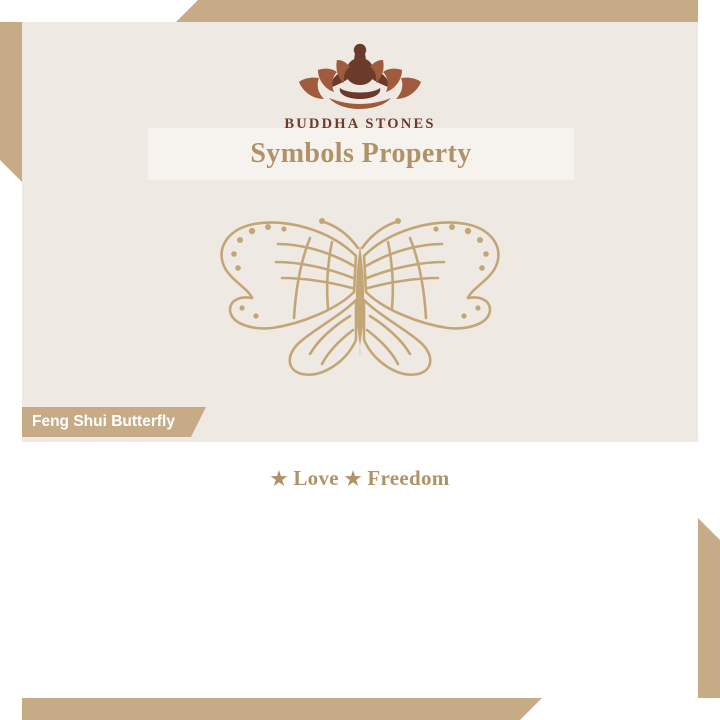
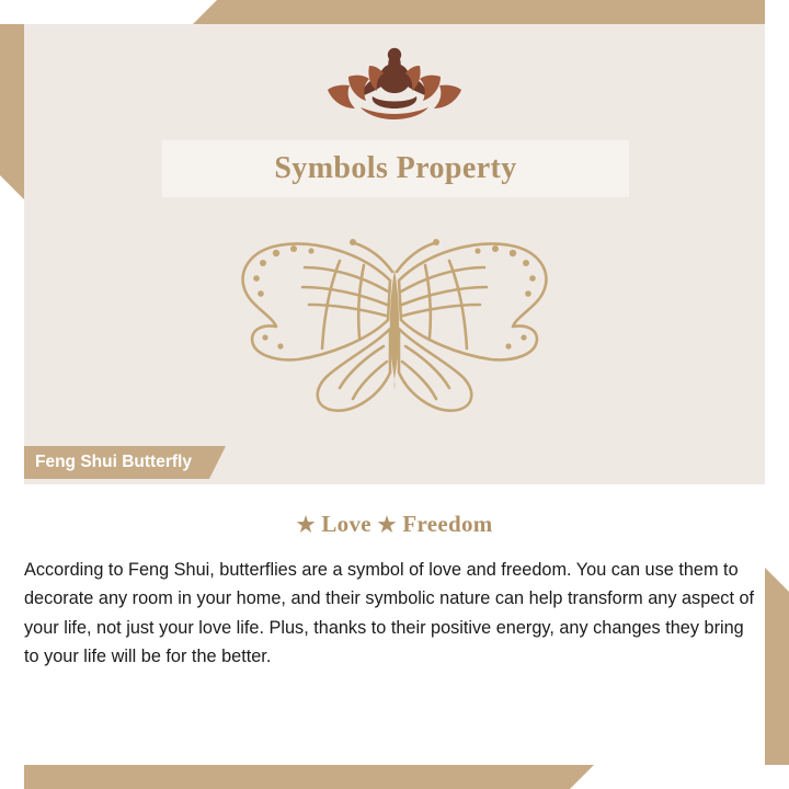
- BUDDHA STONES
  Symbols Property
  Feng Shui Butterfly
  ★ Love ★ Freedom
+ According to Feng Shui, butterflies are a symbol of love and freedom. You can use them to decorate any room in your home, and their symbolic nature can help transform any aspect of your life, not just your love life. Plus, thanks to their positive energy, any changes they bring to your life will be for the better.
